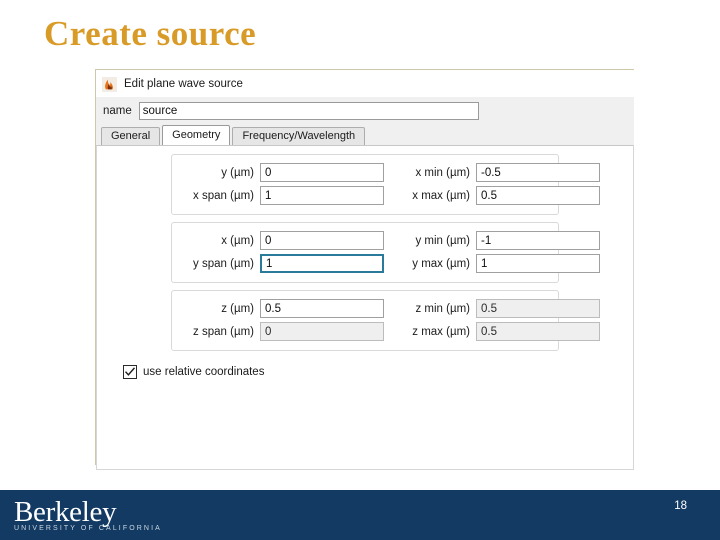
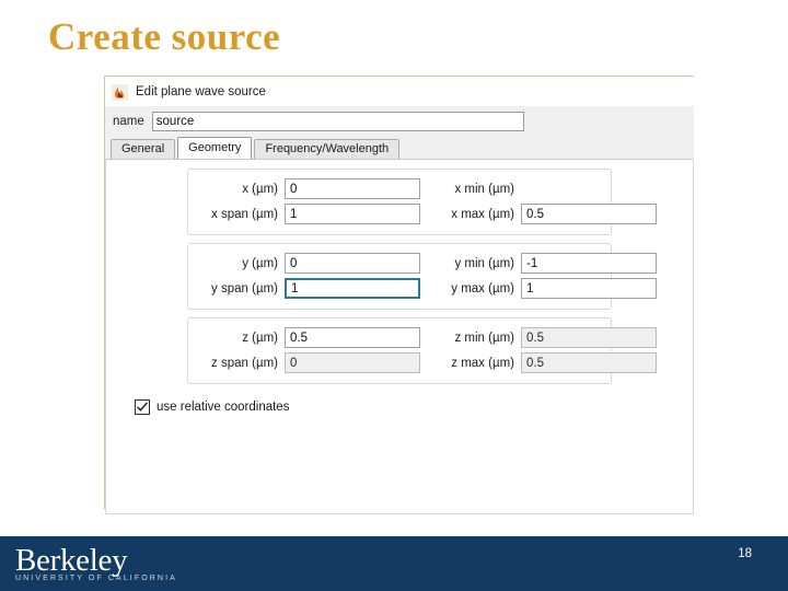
  Create source
  Edit plane wave source
  name
  source
  General
  Geometry
  Frequency/Wavelength
- y (µm)
+ x (µm)
  0
  x min (µm)
- -0.5
  x span (µm)
  1
  x max (µm)
  0.5
- x (µm)
+ y (µm)
  0
  y min (µm)
  -1
  y span (µm)
  1
  y max (µm)
  1
  z (µm)
  0.5
  z min (µm)
  0.5
  z span (µm)
  0
  z max (µm)
  0.5
  use relative coordinates
  Berkeley
  18
